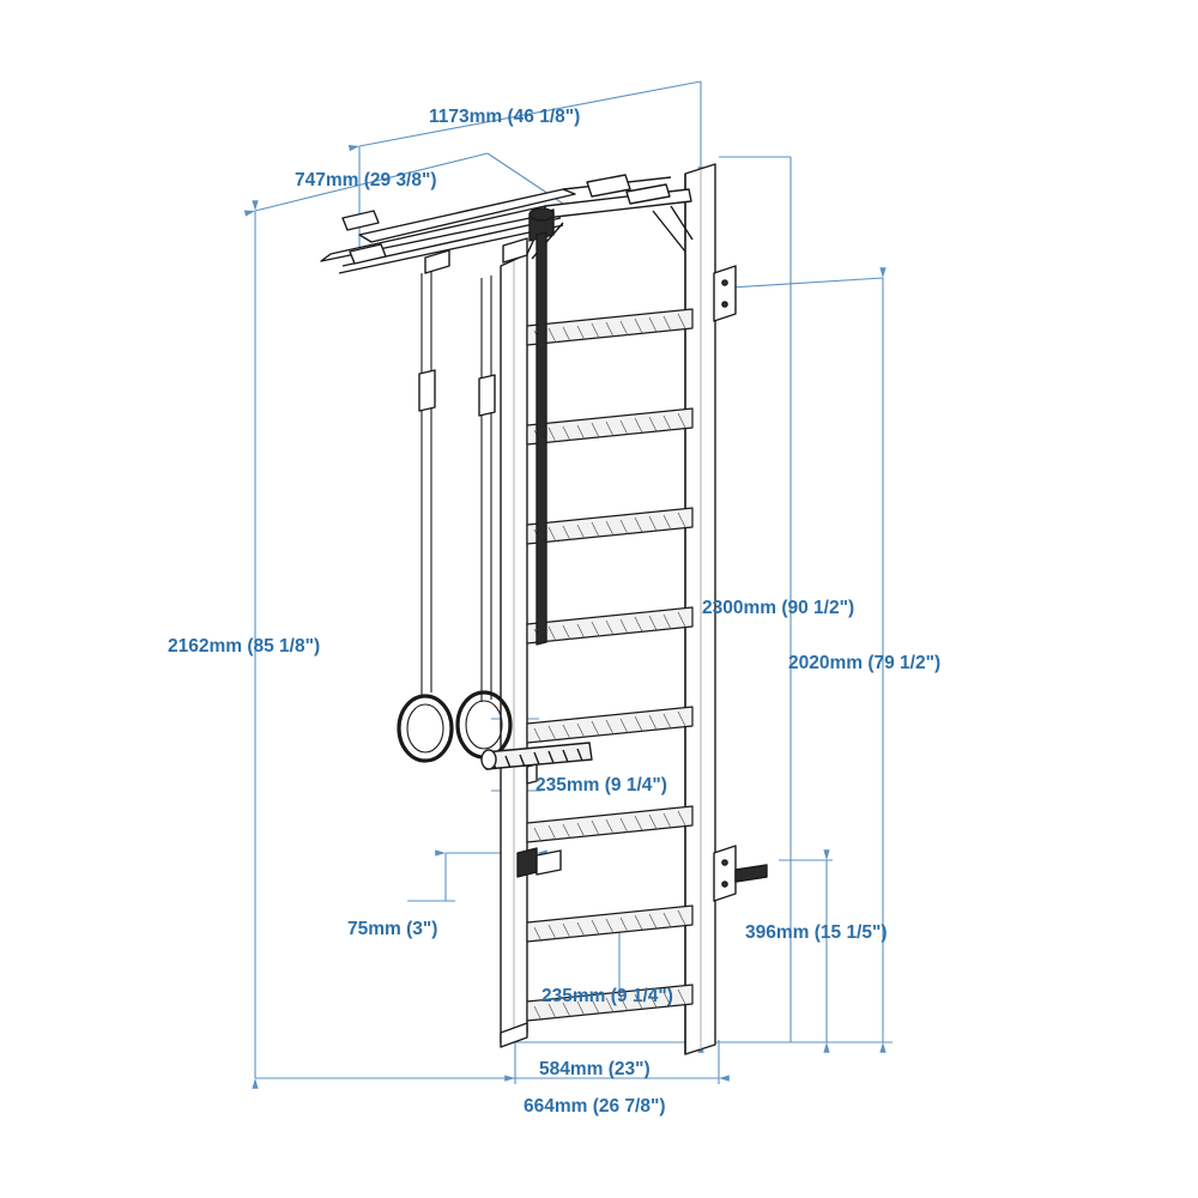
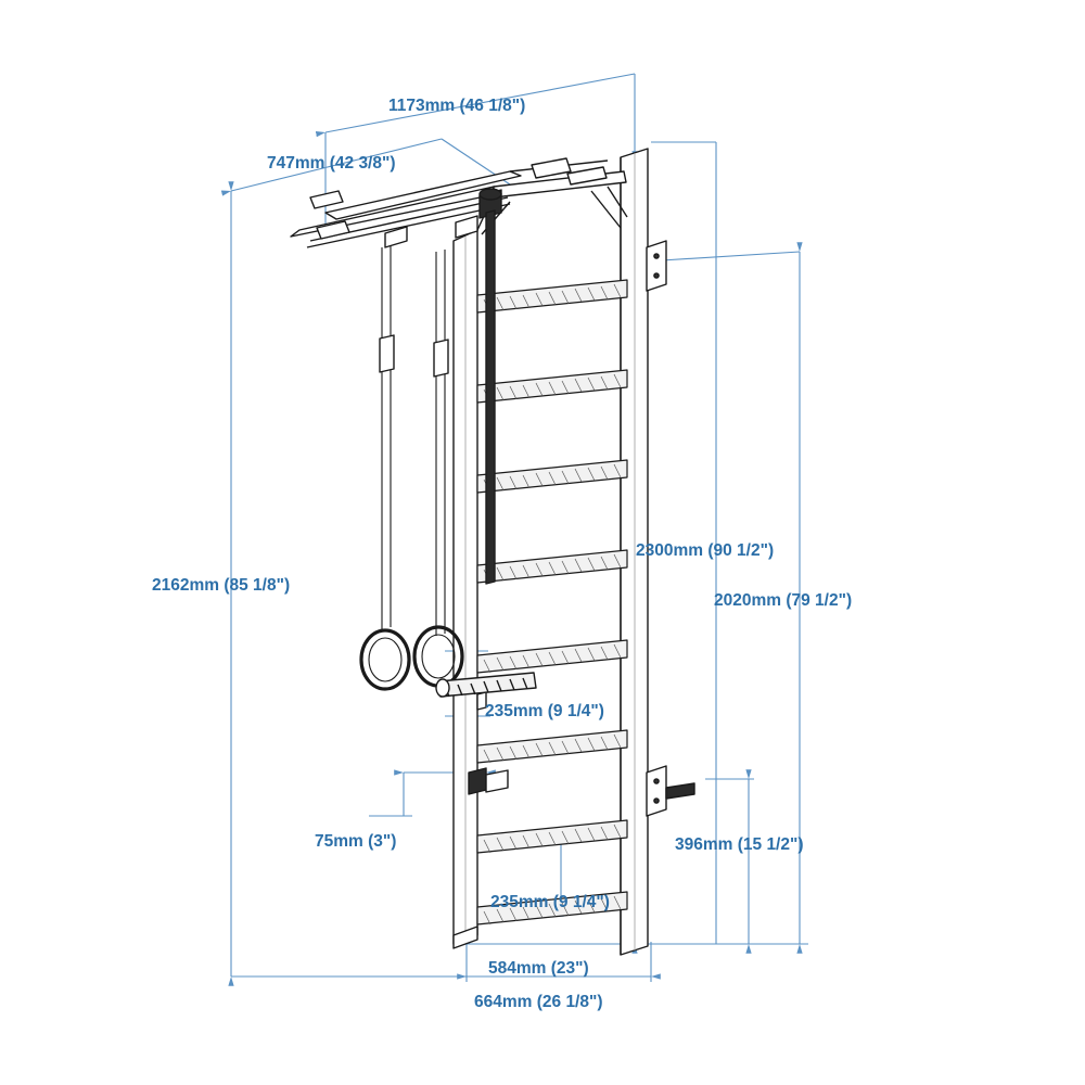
  1173mm (46 1/8")
- 747mm (29 3/8")
+ 747mm (42 3/8")
  2162mm (85 1/8")
  2300mm (90 1/2")
  2020mm (79 1/2")
  235mm (9 1/4")
  75mm (3")
- 396mm (15 1/5")
+ 396mm (15 1/2")
  235mm (9 1/4")
  584mm (23")
- 664mm (26 7/8")
+ 664mm (26 1/8")
